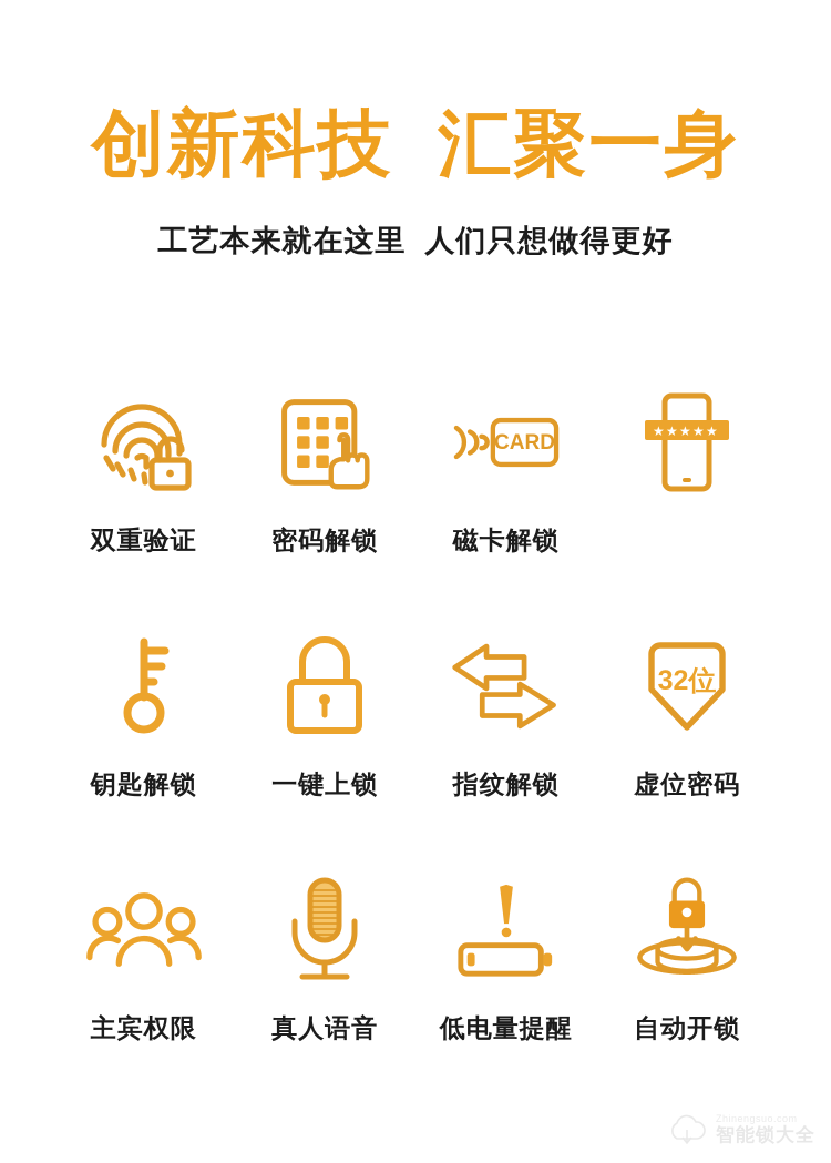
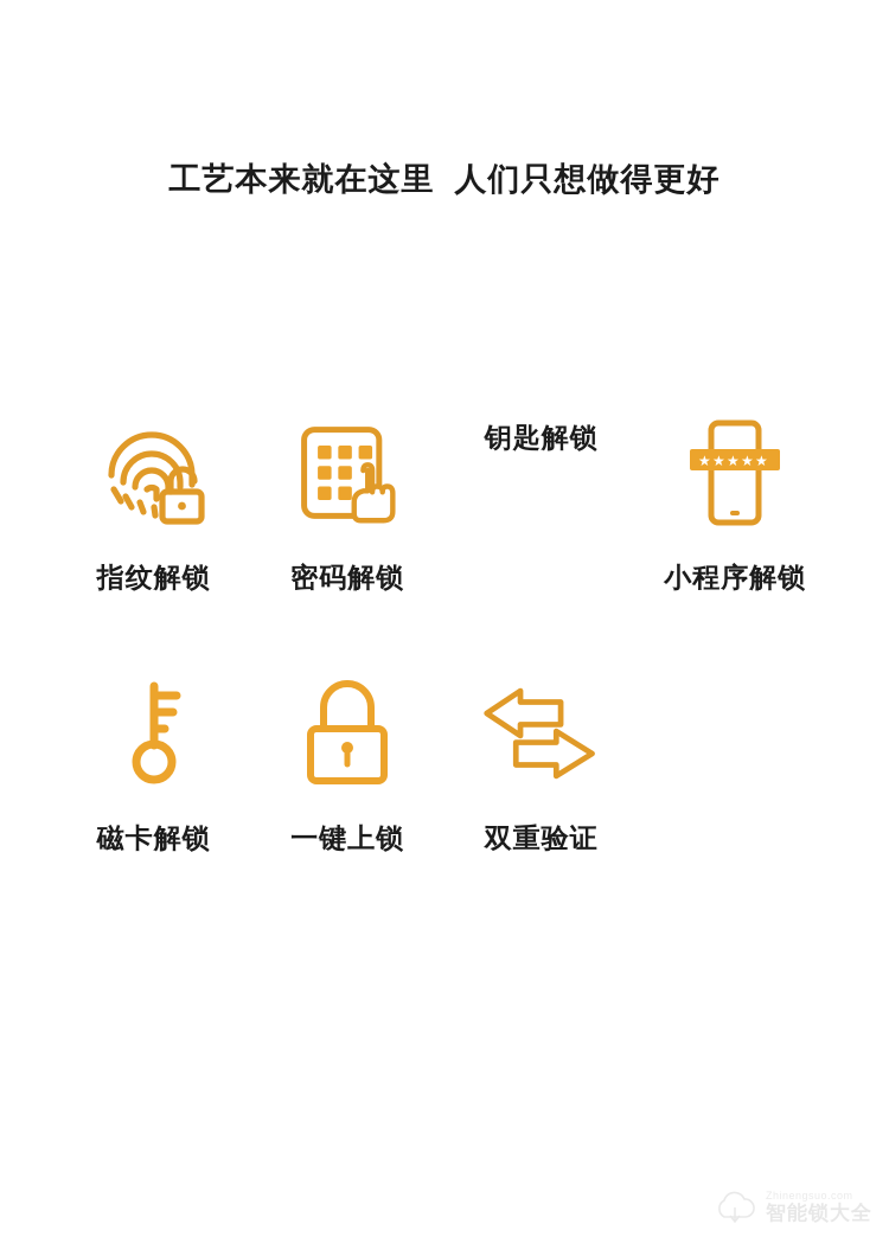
- 创新科技 汇聚一身
  工艺本来就在这里 人们只想做得更好
- 双重验证
+ 指纹解锁
  密码解锁
- CARD
- 磁卡解锁
+ 钥匙解锁
  ★
  ★
  ★
  ★
  ★
+ 小程序解锁
- 钥匙解锁
+ 磁卡解锁
  一键上锁
- 指纹解锁
+ 双重验证
- 32位
- 虚位密码
- 主宾权限
- 真人语音
- 低电量提醒
- 自动开锁
  智能锁大全
